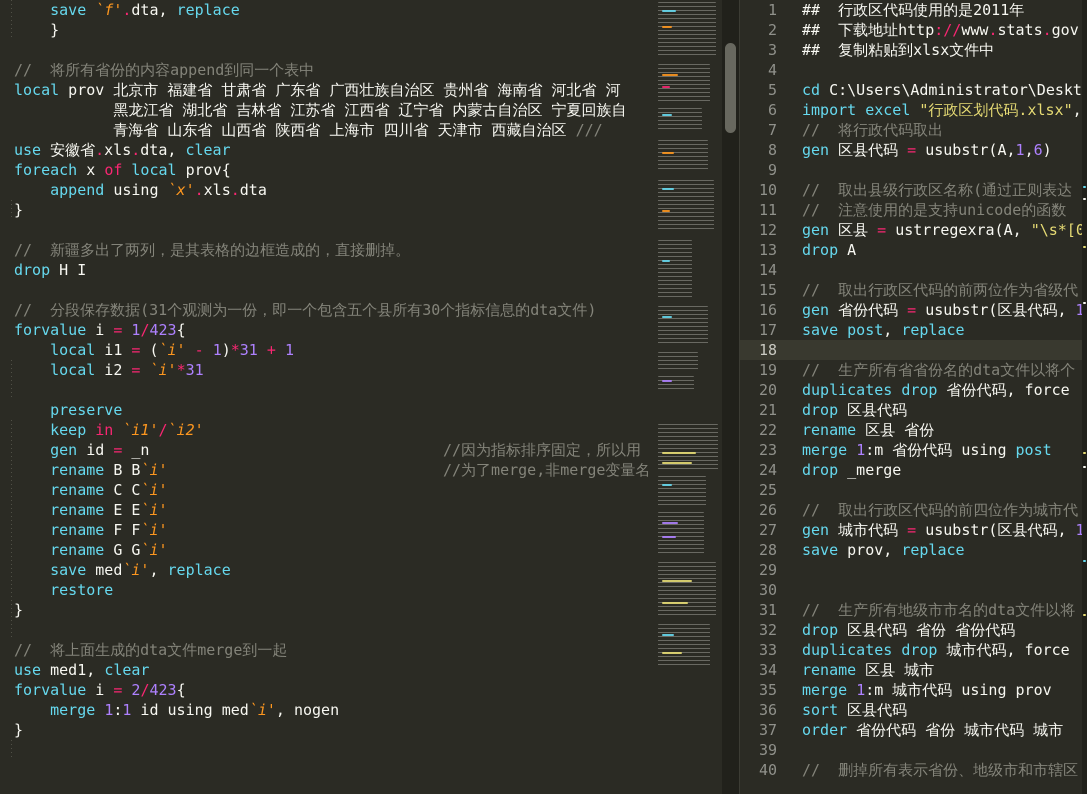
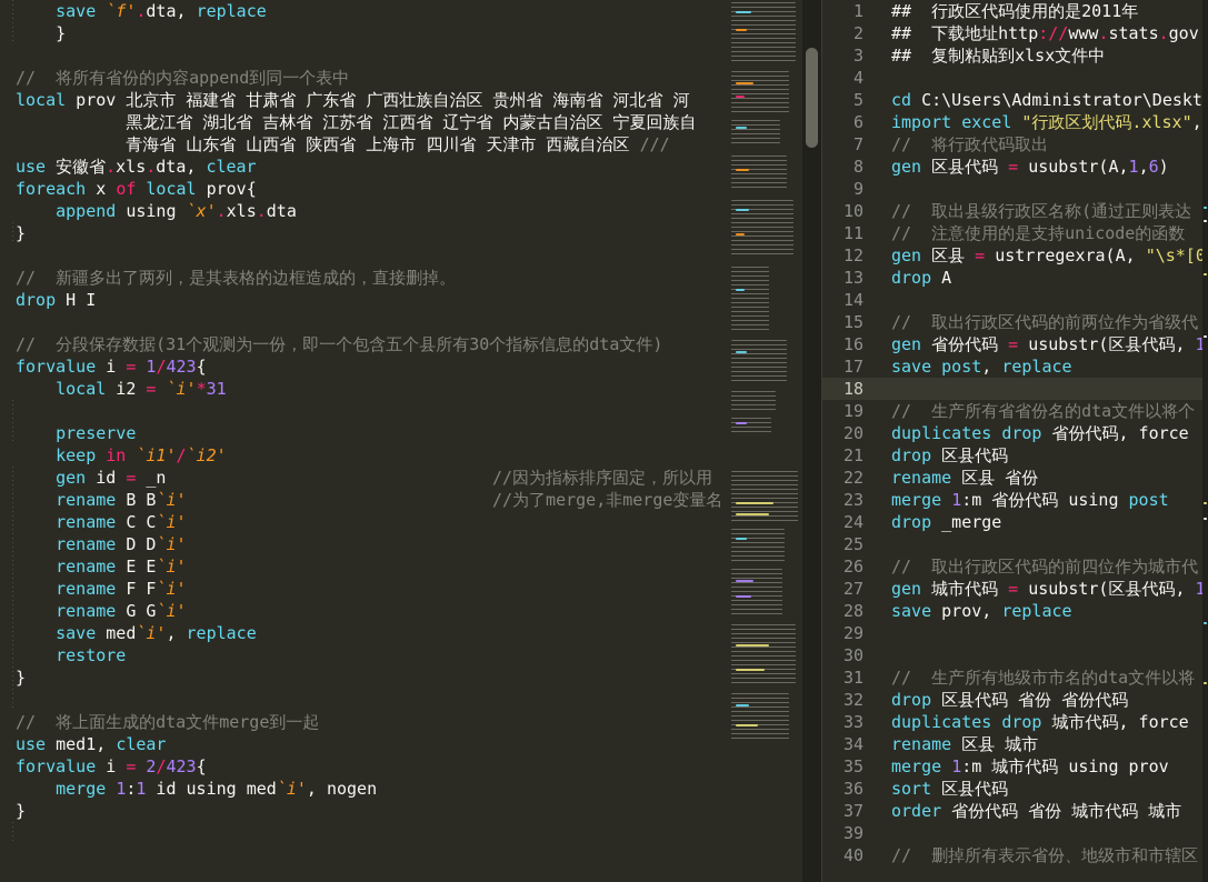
  save `f'.dta, replace
  }
  // 将所有省份的内容append到同一个表中
  local prov 北京市 福建省 甘肃省 广东省 广西壮族自治区 贵州省 海南省 河北省 河
  黑龙江省 湖北省 吉林省 江苏省 江西省 辽宁省 内蒙古自治区 宁夏回族自
  青海省 山东省 山西省 陕西省 上海市 四川省 天津市 西藏自治区 ///
  use 安徽省.xls.dta, clear
  foreach x of local prov{
  append using `x'.xls.dta
  }
  // 新疆多出了两列，是其表格的边框造成的，直接删掉。
  drop H I
  // 分段保存数据(31个观测为一份，即一个包含五个县所有30个指标信息的dta文件)
  forvalue i = 1/423{
- local i1 = (`i' - 1)*31 + 1
  local i2 = `i'*31
  preserve
  keep in `i1'/`i2'
  gen id = _n
  //因为指标排序固定，所以用
  rename B B`i'
  //为了merge,非merge变量名
  rename C C`i'
+ rename D D`i'
  rename E E`i'
  rename F F`i'
  rename G G`i'
  save med`i', replace
  restore
  }
  // 将上面生成的dta文件merge到一起
  use med1, clear
  forvalue i = 2/423{
  merge 1:1 id using med`i', nogen
  }
  1 ## 行政区代码使用的是2011年
  2 ## 下载地址http://www.stats.gov
  3 ## 复制粘贴到xlsx文件中
  4
  5 cd C:\Users\Administrator\Deskt
  6 import excel "行政区划代码.xlsx",
  7 // 将行政代码取出
  8 gen 区县代码 = usubstr(A,1,6)
  9
  10 // 取出县级行政区名称(通过正则表达
  11 // 注意使用的是支持unicode的函数
  12 gen 区县 = ustrregexra(A, "\s*[0
  13 drop A
  14
  15 // 取出行政区代码的前两位作为省级代
  16 gen 省份代码 = usubstr(区县代码, 1
  17 save post, replace
  18
  19 // 生产所有省省份名的dta文件以将个
  20 duplicates drop 省份代码, force
  21 drop 区县代码
  22 rename 区县 省份
  23 merge 1:m 省份代码 using post
  24 drop _merge
  25
  26 // 取出行政区代码的前四位作为城市代
  27 gen 城市代码 = usubstr(区县代码, 1
  28 save prov, replace
  29
  30
  31 // 生产所有地级市市名的dta文件以将
  32 drop 区县代码 省份 省份代码
  33 duplicates drop 城市代码, force
  34 rename 区县 城市
  35 merge 1:m 城市代码 using prov
  36 sort 区县代码
  37 order 省份代码 省份 城市代码 城市
  39
  40 // 删掉所有表示省份、地级市和市辖区
